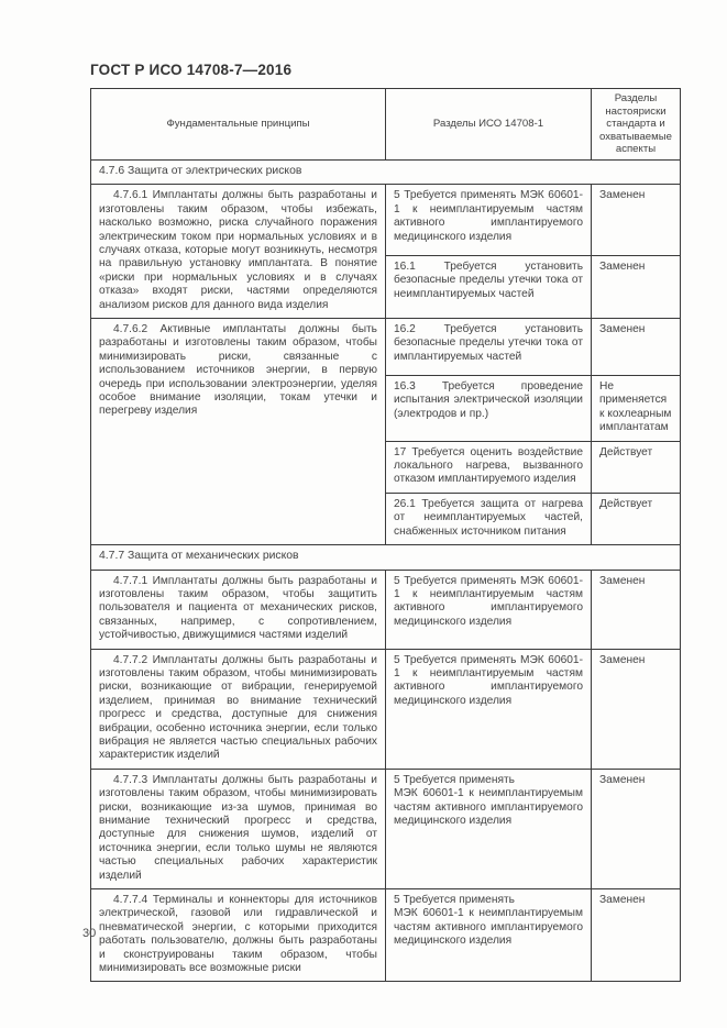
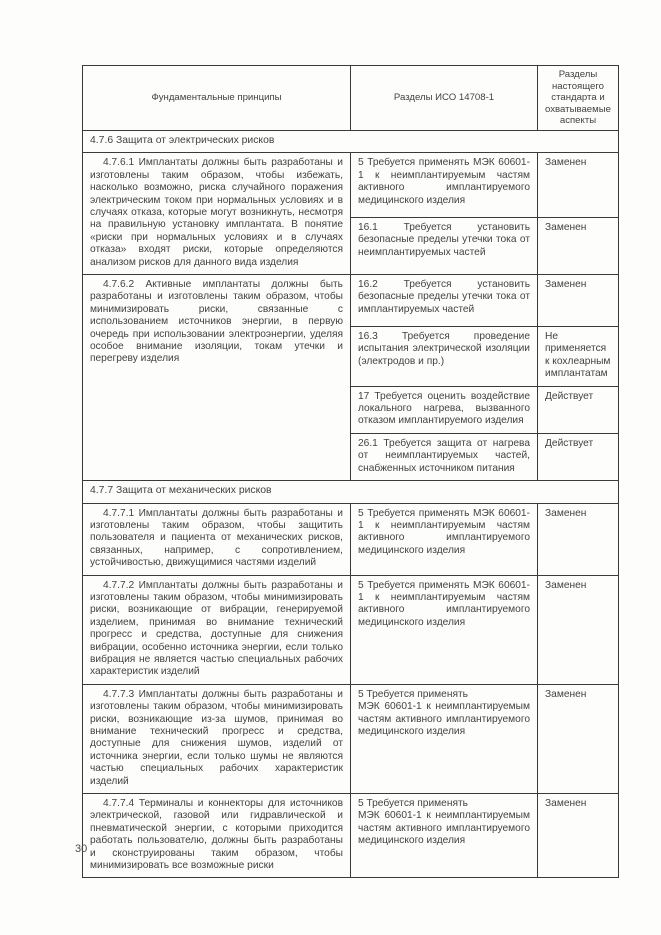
- ГОСТ Р ИСО 14708-7—2016
- Фундаментальные принципы	Разделы ИСО 14708-1	Разделы настоя­риски стандарта и охватываемые аспекты
+ Фундаментальные принципы	Разделы ИСО 14708-1	Разделы настоя­щего стандарта и охватываемые аспекты
  4.7.6 Защита от электрических рисков
- 4.7.6.1 Имплантаты должны быть разработаны и изготовлены таким образом, чтобы избежать, насколько возможно, риска случайного поражения электрическим током при нормальных условиях и в случаях отказа, которые могут возникнуть, несмотря на правильную установку имплантата. В понятие «риски при нормальных условиях и в случаях отказа» входят риски, частями определяются анализом рисков для данного вида изделия	5 Требуется применять МЭК 60601-1 к неимплантируемым частям активного имплантируемого медицинского изделия	Заменен
+ 4.7.6.1 Имплантаты должны быть разработаны и изготовлены таким образом, чтобы избежать, насколько возможно, риска случайного поражения электрическим током при нормальных условиях и в случаях отказа, которые могут возникнуть, несмотря на правильную установку имплантата. В понятие «риски при нормальных условиях и в случаях отказа» входят риски, которые определяются анализом рисков для данного вида изделия	5 Требуется применять МЭК 60601-1 к неимплантируемым частям активного имплантируемого медицинского изделия	Заменен
  16.1 Требуется установить безопасные пределы утечки тока от неимплантируемых частей	Заменен
  4.7.6.2 Активные имплантаты должны быть разработаны и изготовлены таким образом, чтобы минимизировать риски, связанные с использованием источников энергии, в первую очередь при использовании электроэнергии, уделяя особое внимание изоляции, токам утечки и перегреву изделия	16.2 Требуется установить безопасные пределы утечки тока от имплантируемых частей	Заменен
  16.3 Требуется проведение испытания электрической изоляции (электродов и пр.)	Не применяется к кохлеарным имплантатам
  17 Требуется оценить воздействие локального нагрева, вызванного отказом имплантируемого изделия	Действует
  26.1 Требуется защита от нагрева от неимплантируемых частей, снабженных источником питания	Действует
  4.7.7 Защита от механических рисков
  4.7.7.1 Имплантаты должны быть разработаны и изготовлены таким образом, чтобы защитить пользователя и пациента от механических рисков, связанных, например, с сопротивлением, устойчивостью, движущимися частями изделий	5 Требуется применять МЭК 60601-1 к неимплантируемым частям активного имплантируемого медицинского изделия	Заменен
  4.7.7.2 Имплантаты должны быть разработаны и изготовлены таким образом, чтобы минимизировать риски, возникающие от вибрации, генерируемой изделием, принимая во внимание технический прогресс и средства, доступные для снижения вибрации, особенно источника энергии, если только вибрация не является частью специальных рабочих характеристик изделий	5 Требуется применять МЭК 60601-1 к неимплантируемым частям активного имплантируемого медицинского изделия	Заменен
  4.7.7.3 Имплантаты должны быть разработаны и изготовлены таким образом, чтобы минимизировать риски, возникающие из-за шумов, принимая во внимание технический прогресс и средства, доступные для снижения шумов, изделий от источника энергии, если только шумы не являются частью специальных рабочих характеристик изделий	5 Требуется применять МЭК 60601-1 к неимплантируемым частям активного имплантируемого медицинского изделия	Заменен
  4.7.7.4 Терминалы и коннекторы для источников электрической, газовой или гидравлической и пневматической энергии, с которыми приходится работать пользователю, должны быть разработаны и сконструированы таким образом, чтобы минимизировать все возможные риски	5 Требуется применять МЭК 60601-1 к неимплантируемым частям активного имплантируемого медицинского изделия	Заменен
  30
